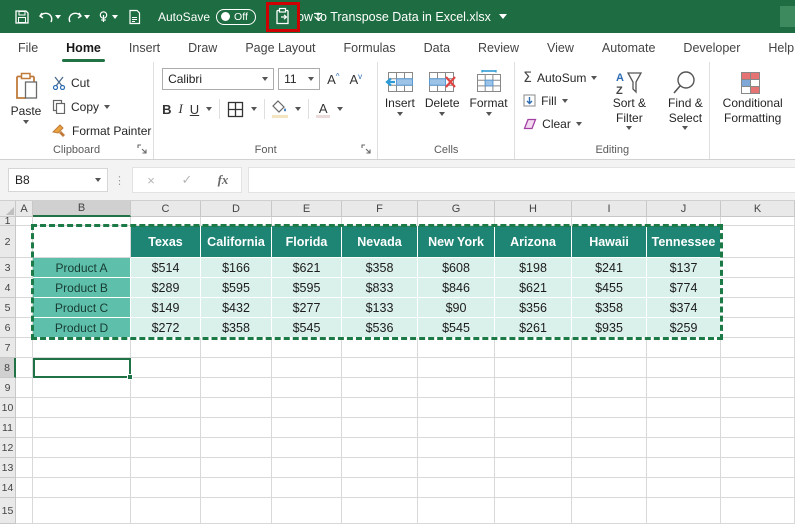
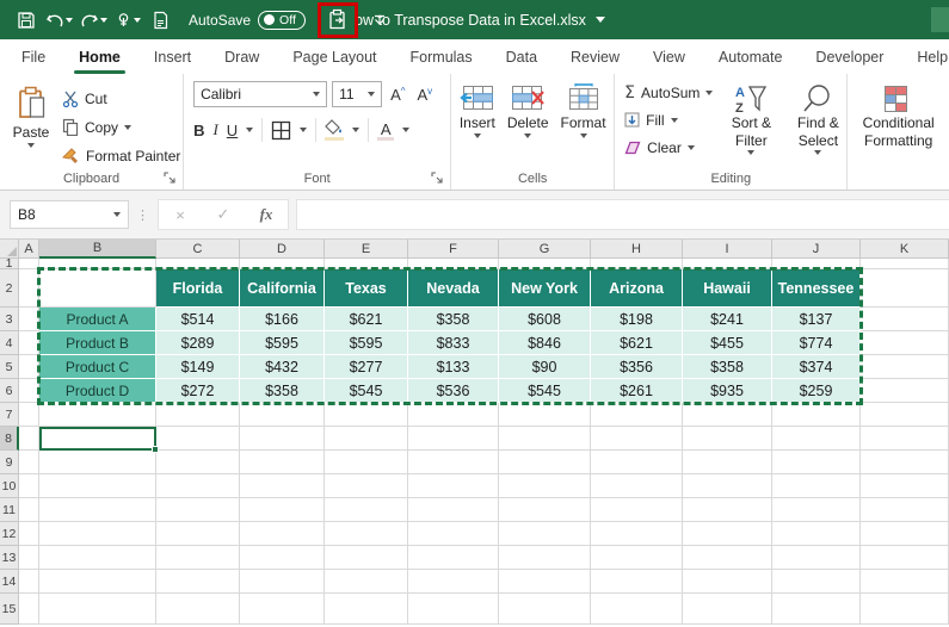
  ow to Transpose Data in Excel.xlsx
  AutoSave
  Off
  File
  Home
  Insert
  Draw
  Page Layout
  Formulas
  Data
  Review
  View
  Automate
  Developer
  Help
  Paste
  Cut
  Copy
  Format Painter
  Clipboard
  Calibri
  11
  A
  ^
  A
  v
  B
  I
  U
  A
  Font
  Insert
  Delete
  Format
  Cells
  Σ
  AutoSum
  Fill
  Clear
  A
  Z
  Sort & Filter
  Find & Select
  Editing
  Conditional Formatting
  B8
  ⋮
  ×
  ✓
  fx
  A
  B
  C
  D
  E
  F
  G
  H
  I
  J
  K
  1
  2
- Texas
+ Florida
  California
- Florida
+ Texas
  Nevada
  New York
  Arizona
  Hawaii
  Tennessee
  3
  Product A
  $514
  $166
  $621
  $358
  $608
  $198
  $241
  $137
  4
  Product B
  $289
  $595
  $595
  $833
  $846
  $621
  $455
  $774
  5
  Product C
  $149
  $432
  $277
  $133
  $90
  $356
  $358
  $374
  6
  Product D
  $272
  $358
  $545
  $536
  $545
  $261
  $935
  $259
  7
  8
  9
  10
  11
  12
  13
  14
  15
